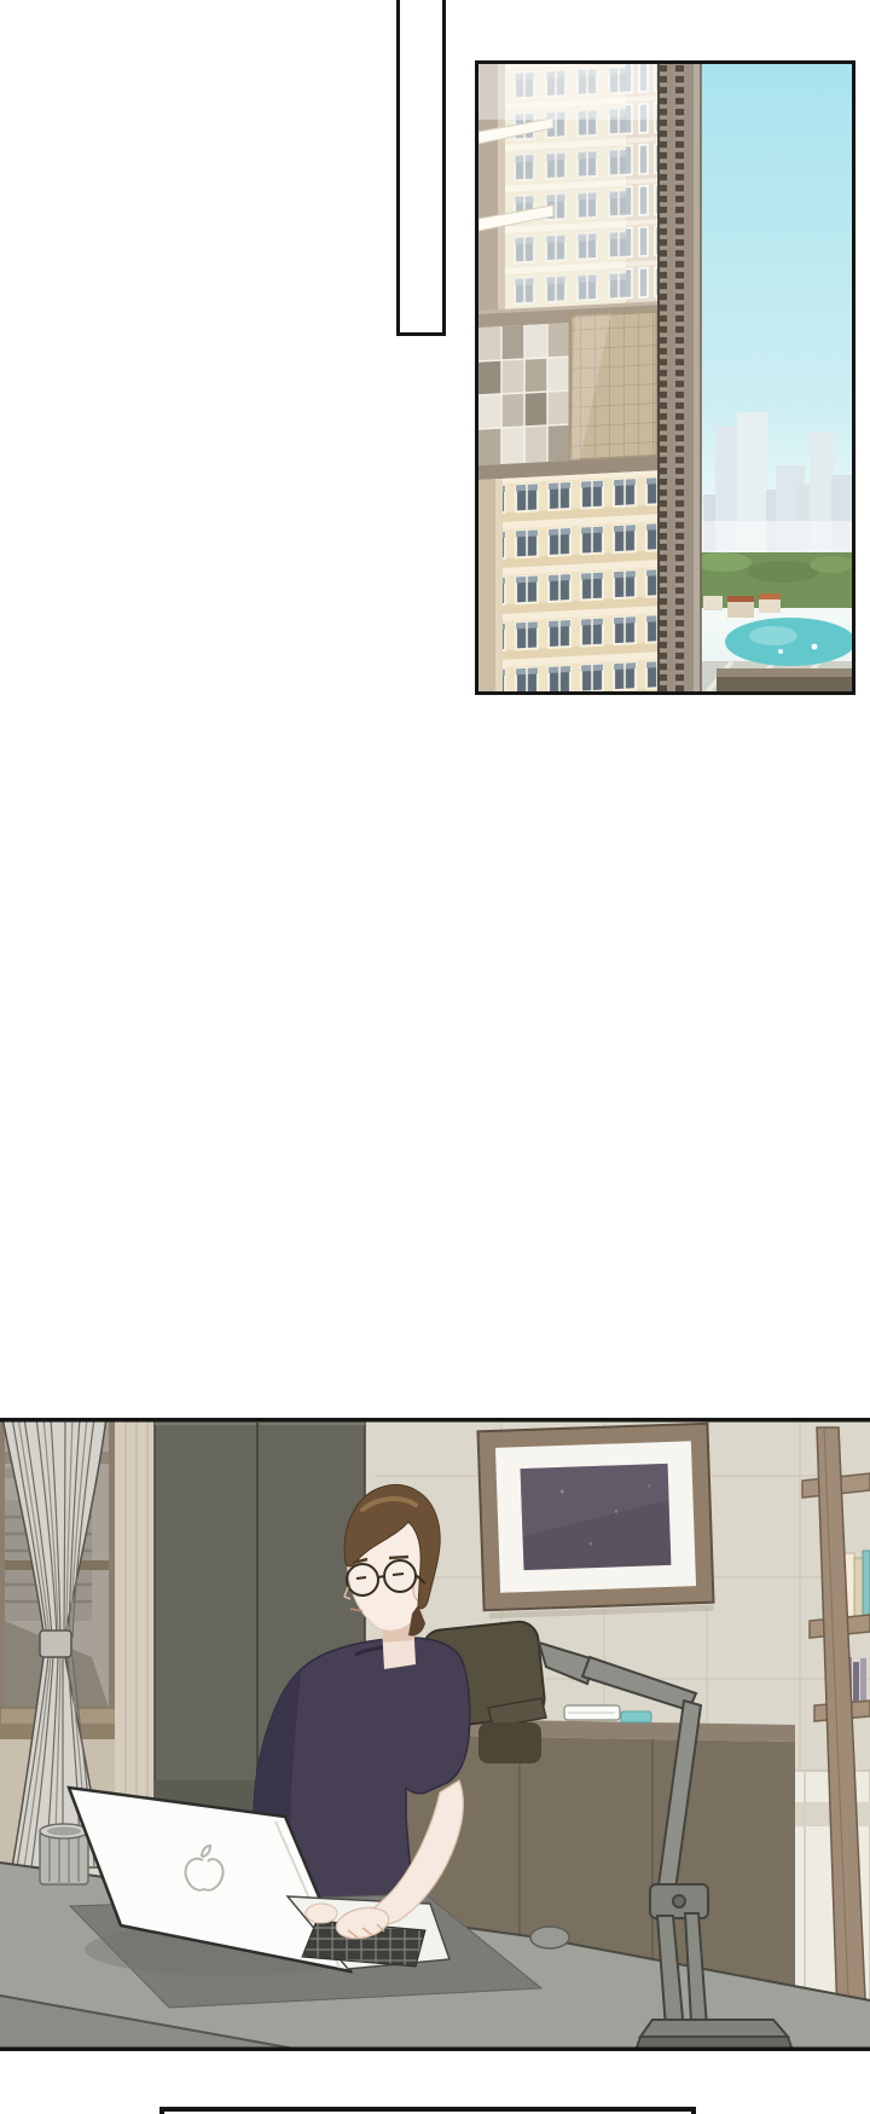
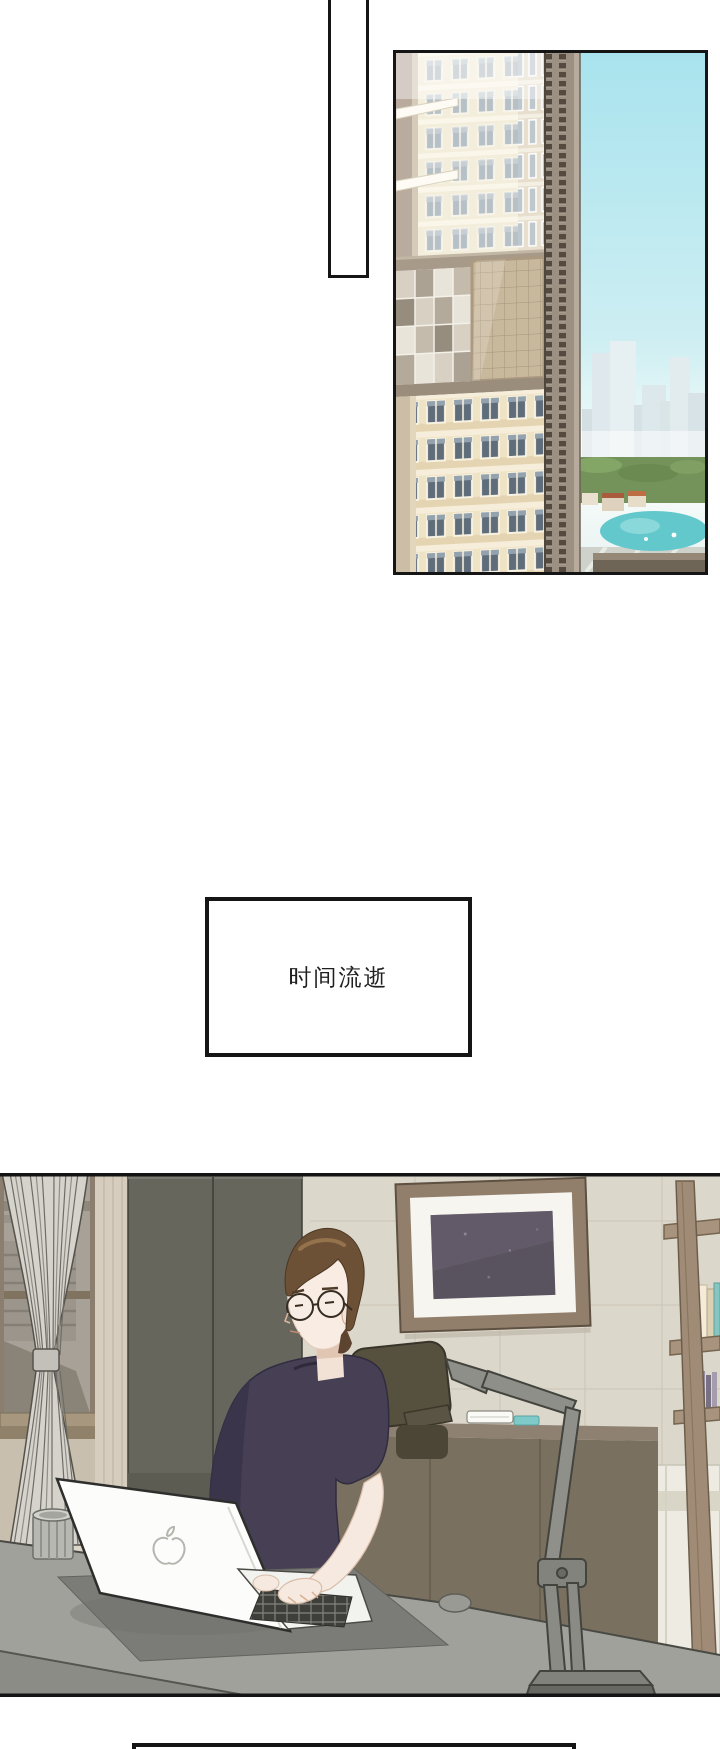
+ 时间流逝
